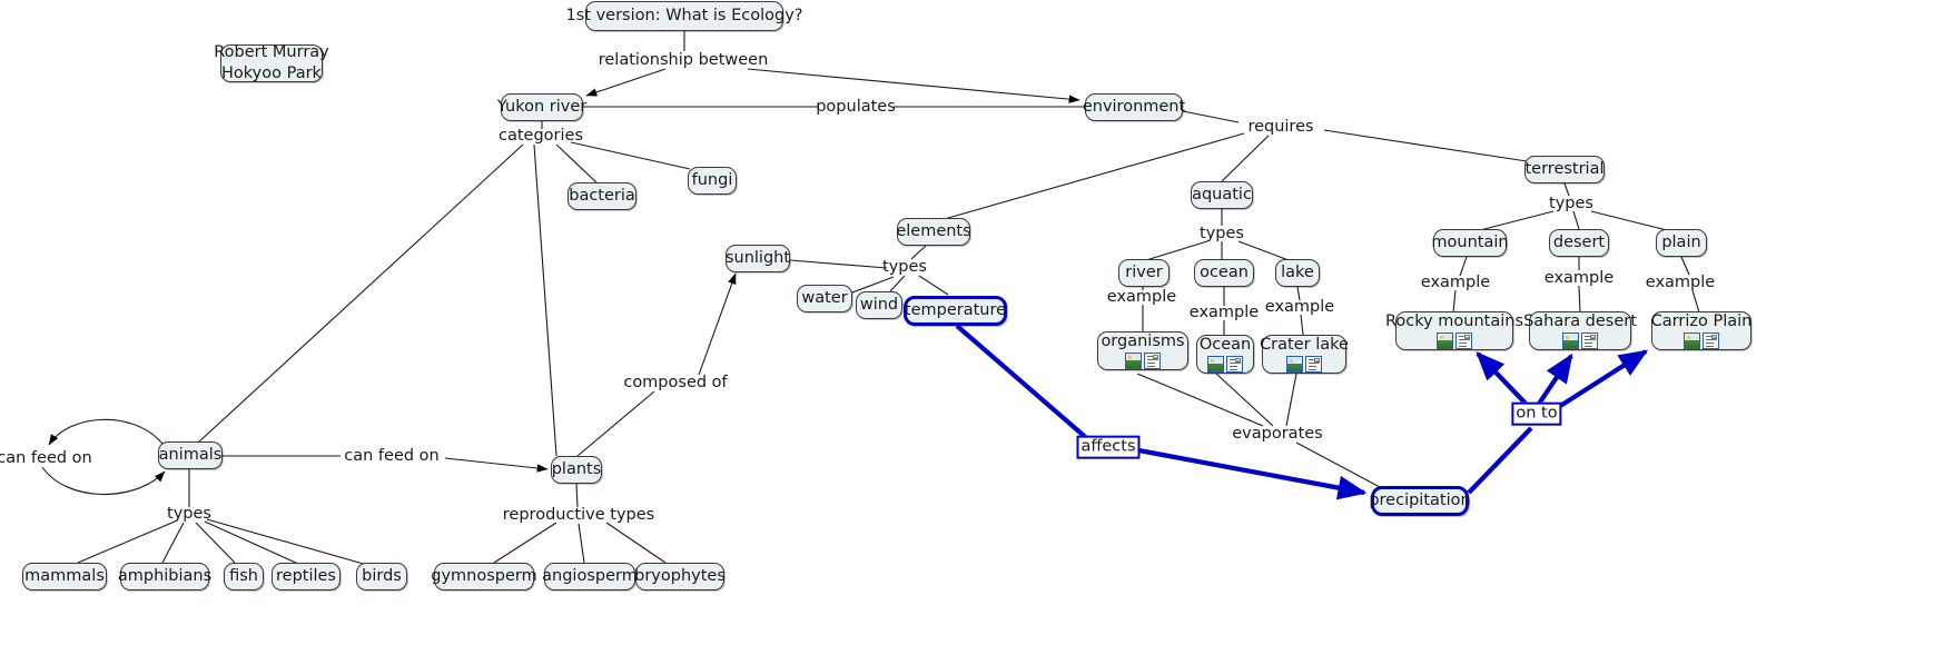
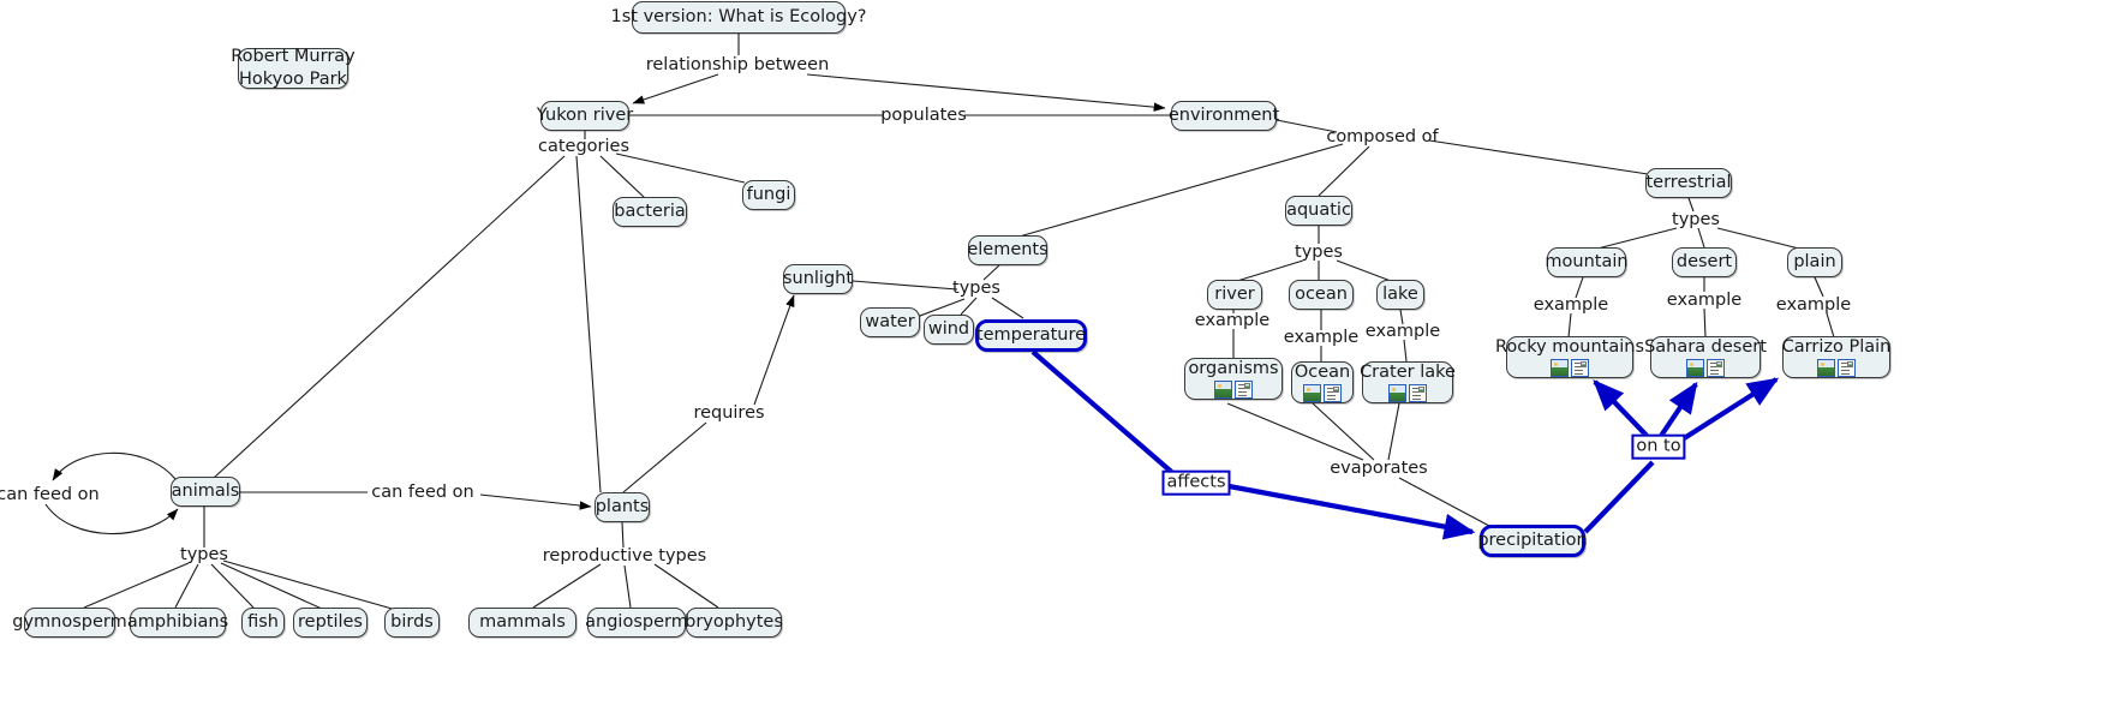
  1st version: What is Ecology?
  Robert Murray
  Hokyoo Park
  Yukon river
  environment
  fungi
  bacteria
  aquatic
  terrestrial
  elements
  mountain
  desert
  plain
  sunlight
  river
  ocean
  lake
  water
  wind
  temperature
  Rocky mountains
  Sahara desert
  Carrizo Plain
  organisms
  Ocean
  Crater lake
  animals
  plants
  precipitation
- mammals
+ gymnosperm
  amphibians
  fish
  reptiles
  birds
- gymnosperm
+ mammals
  angiosperm
  bryophytes
  relationship between
  populates
  categories
- requires
+ composed of
  types
  types
  types
  example
  example
  example
  example
  example
  example
- composed of
+ requires
  evaporates
  can feed on
  can feed on
  types
  reproductive types
  affects
  on to
